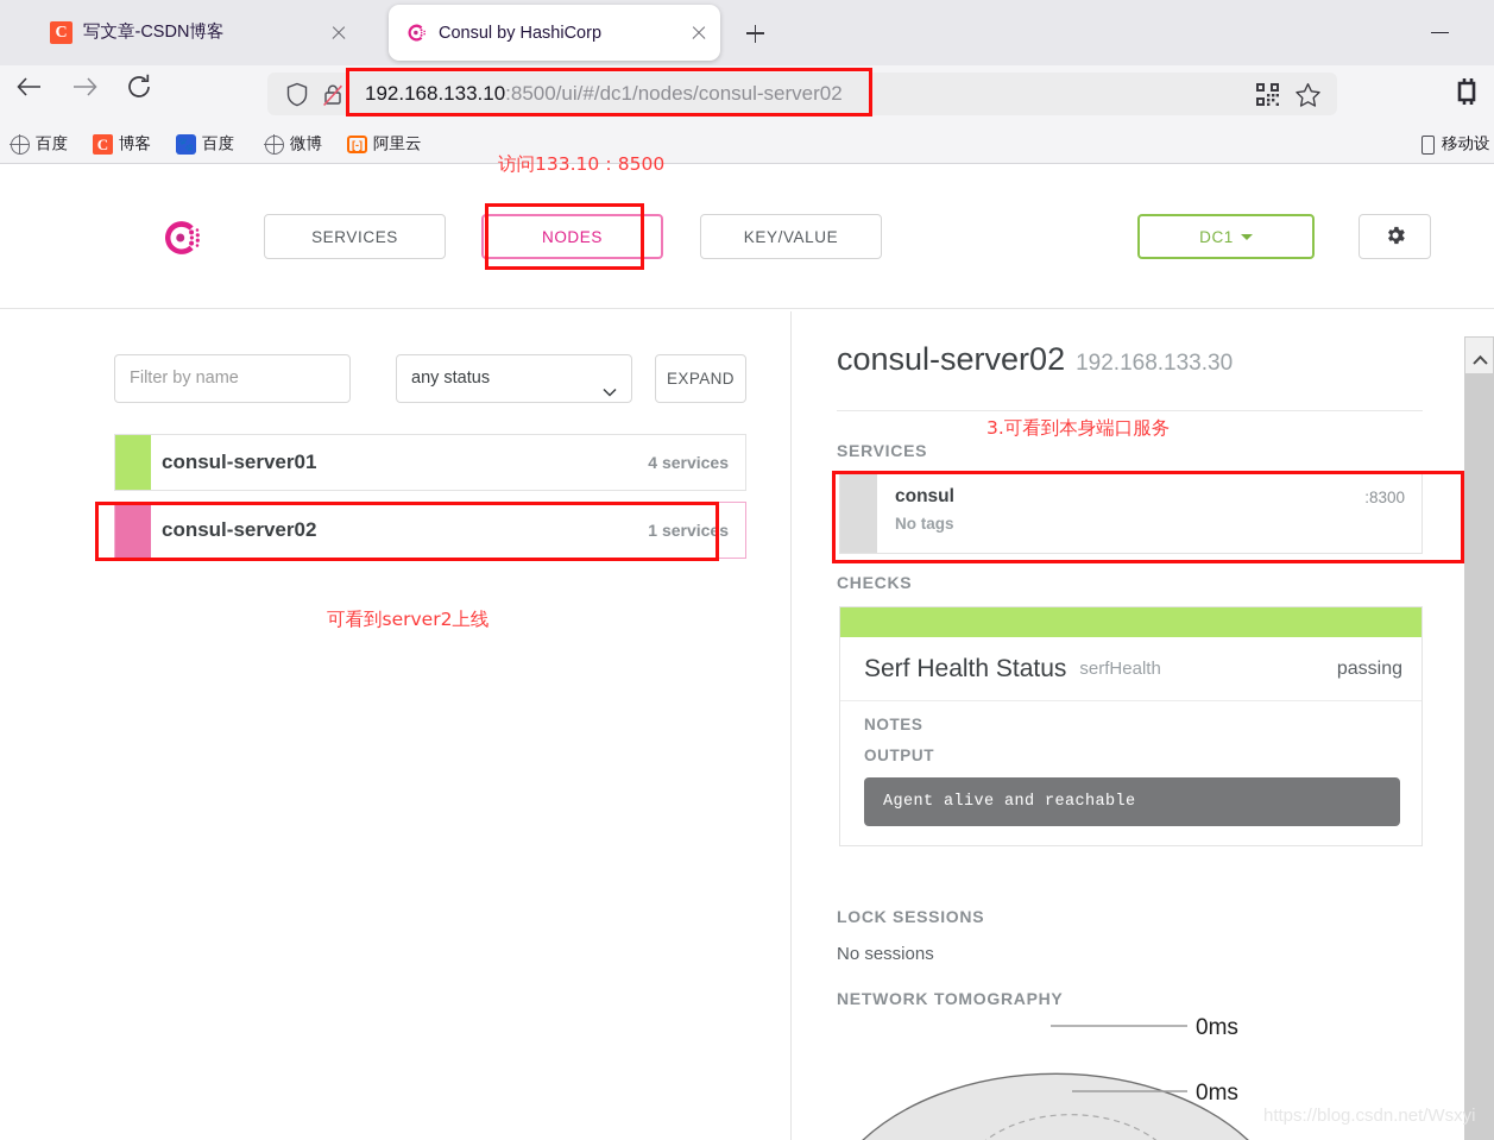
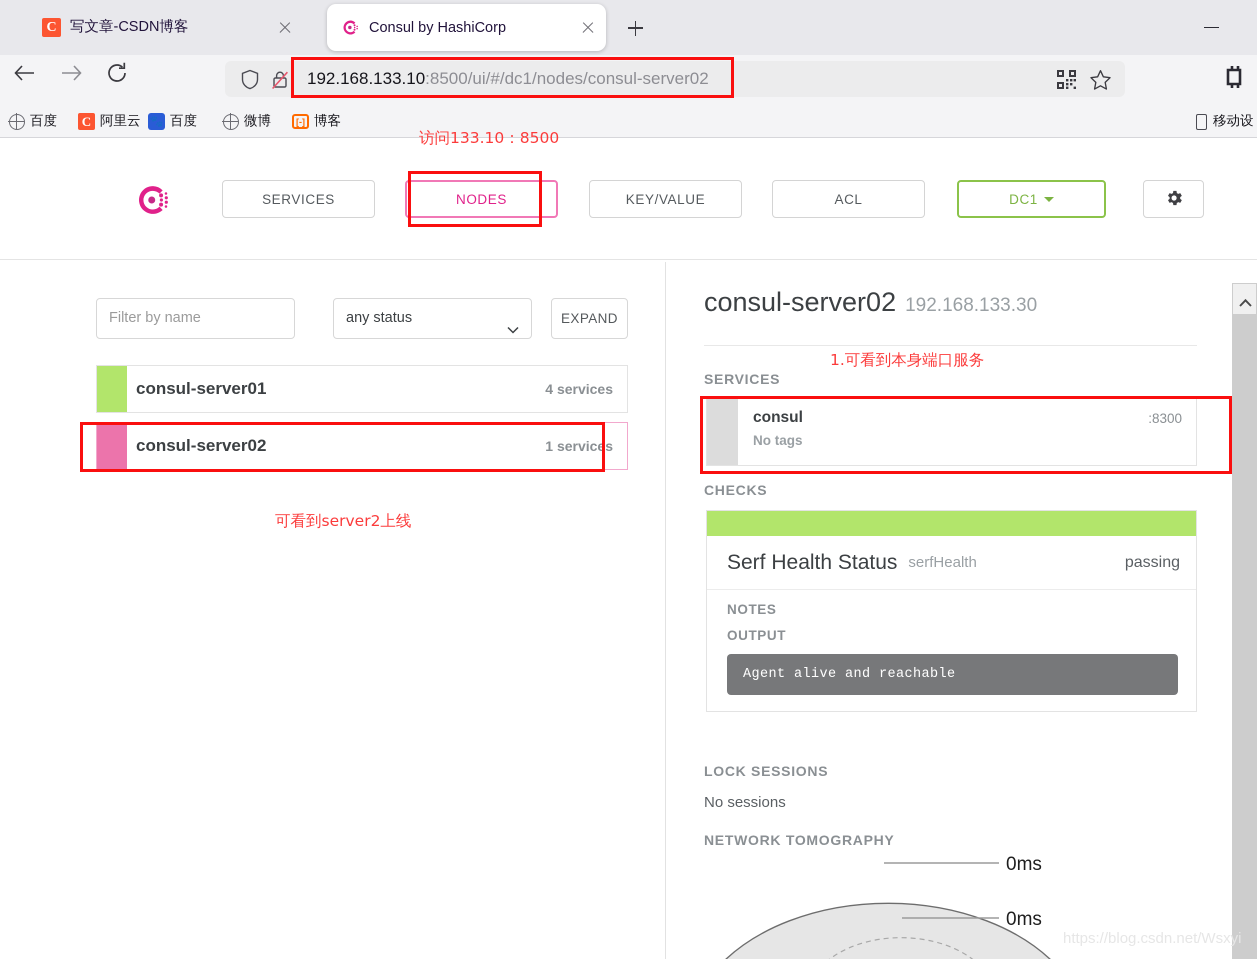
  C
  写文章-CSDN博客
  Consul by HashiCorp
  192.168.133.10:8500/ui/#/dc1/nodes/consul-server02
  百度
  C
- 博客
+ 阿里云
  百度
  微博
  [-]
- 阿里云
+ 博客
  移动设
  SERVICES
  NODES
  KEY/VALUE
+ ACL
  DC1
  Filter by name
  any status
  EXPAND
  consul-server01
  4 services
  consul-server02
  1 services
  consul-server02 192.168.133.30
  SERVICES
  consul
  No tags
  :8300
  CHECKS
  Serf Health Status
  serfHealth
  passing
  NOTES
  OUTPUT
  Agent alive and reachable
  LOCK SESSIONS
  No sessions
  NETWORK TOMOGRAPHY
  0ms
  0ms
  访问133.10：8500
  可看到server2上线
- 3.可看到本身端口服务
+ 1.可看到本身端口服务
  https://blog.csdn.net/Wsxyi
